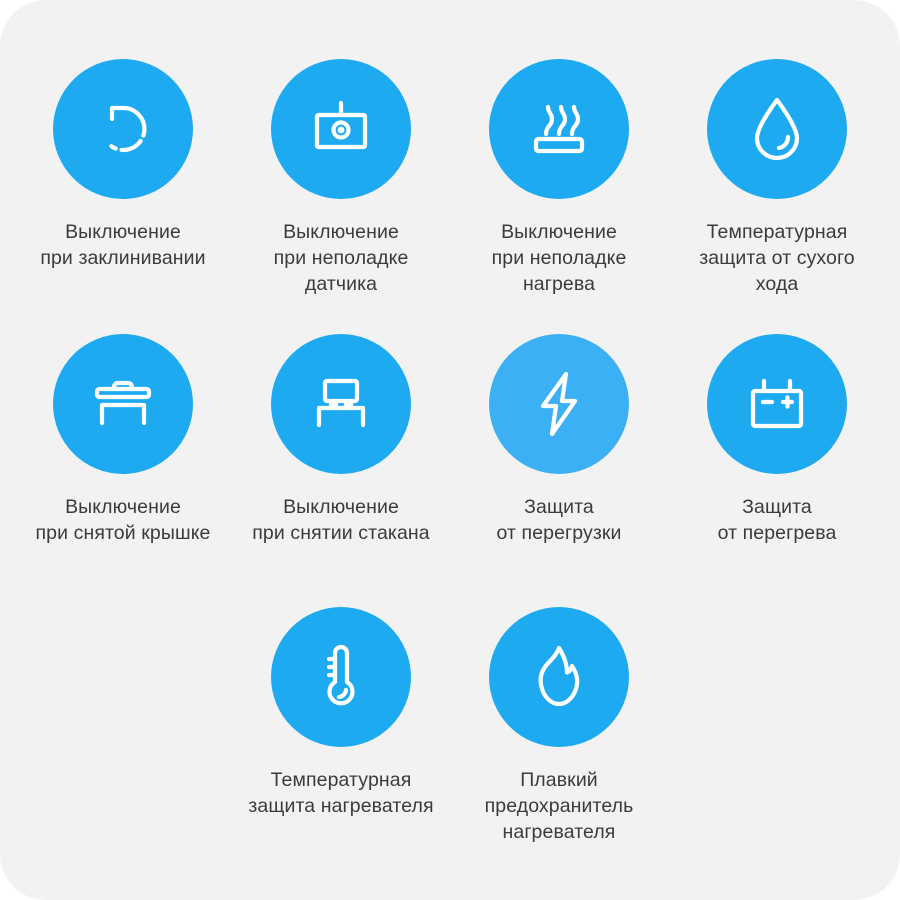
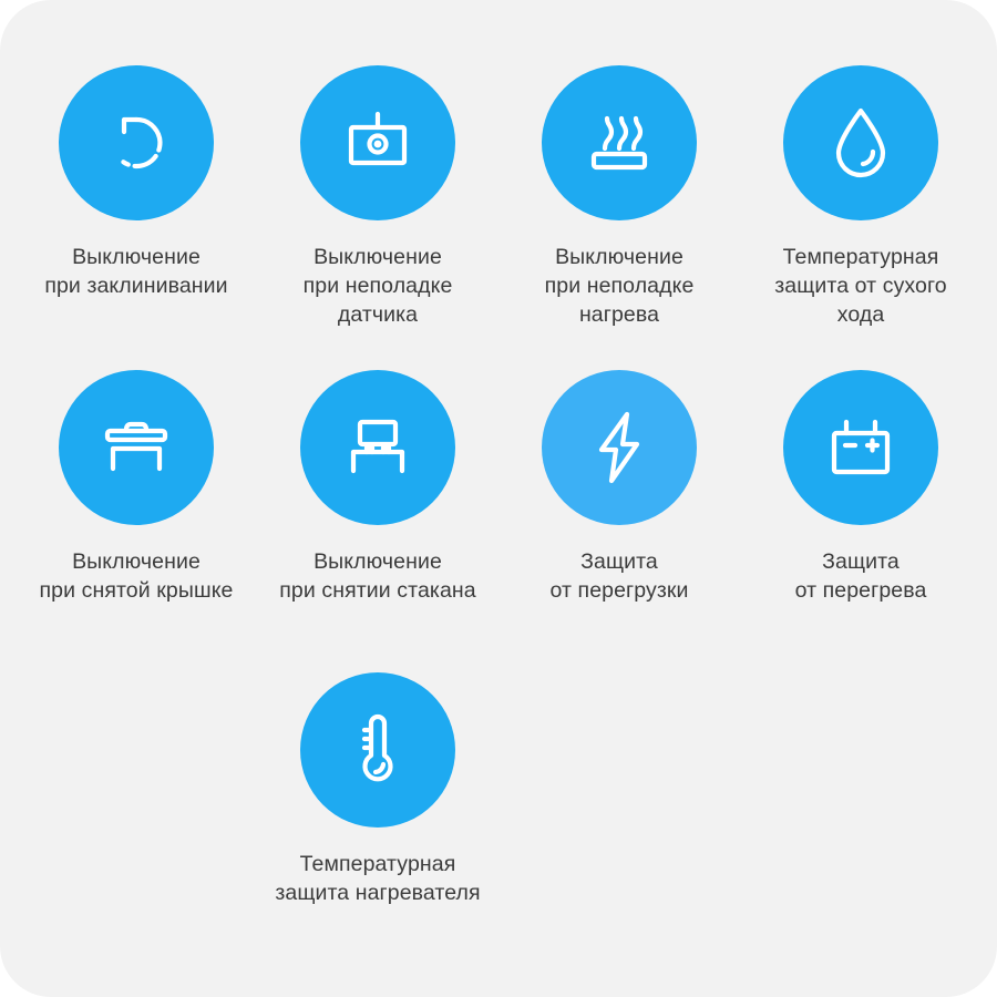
  Выключение
  при заклинивании
  Выключение
  при неполадке
  датчика
  Выключение
  при неполадке
  нагрева
  Температурная
  защита от сухого
  хода
  Выключение
  при снятой крышке
  Выключение
  при снятии стакана
  Защита
  от перегрузки
  Защита
  от перегрева
  Температурная
  защита нагревателя
- Плавкий
- предохранитель
- нагревателя
